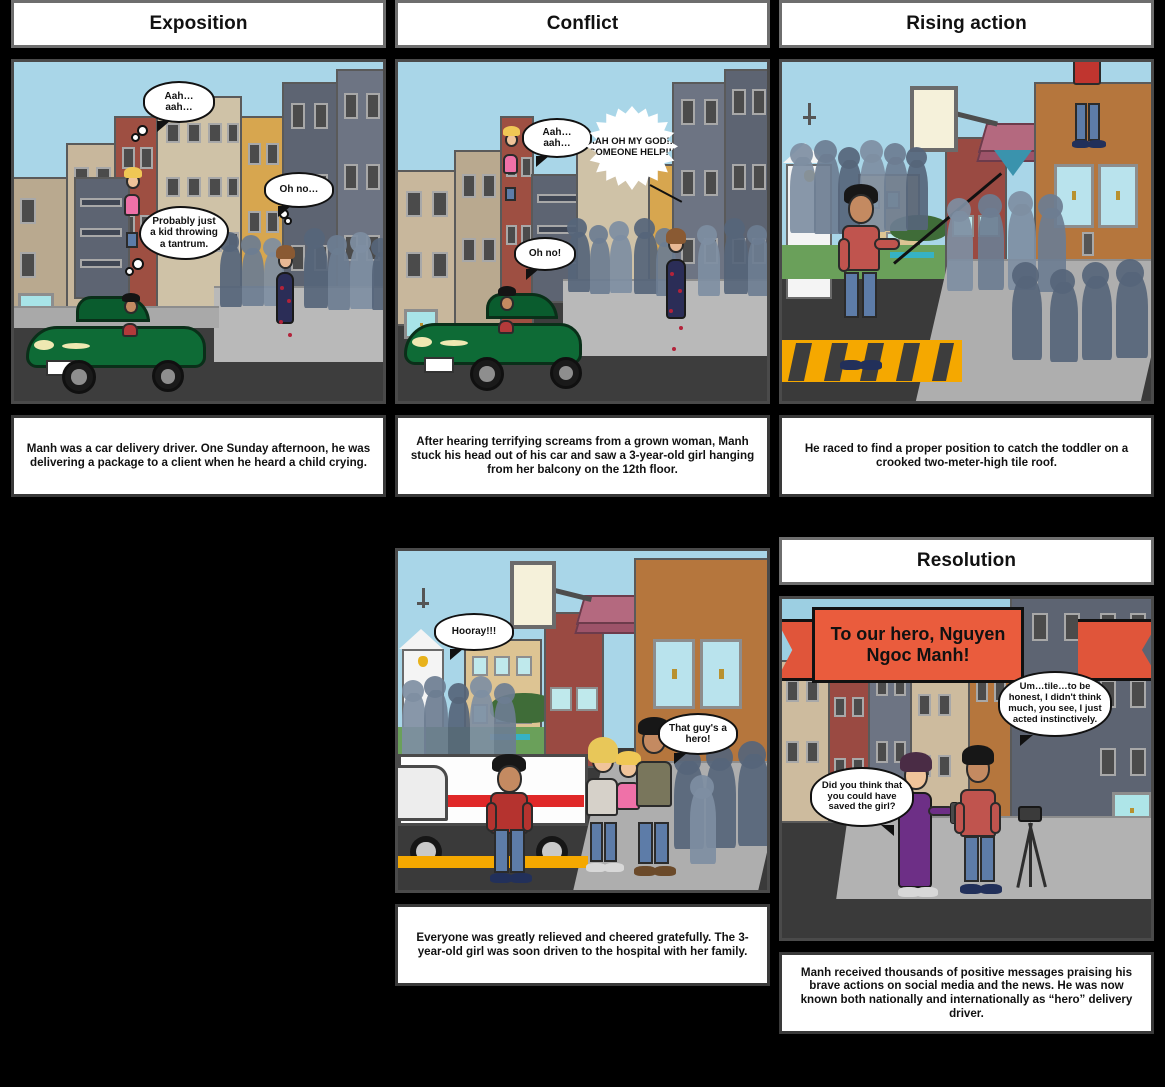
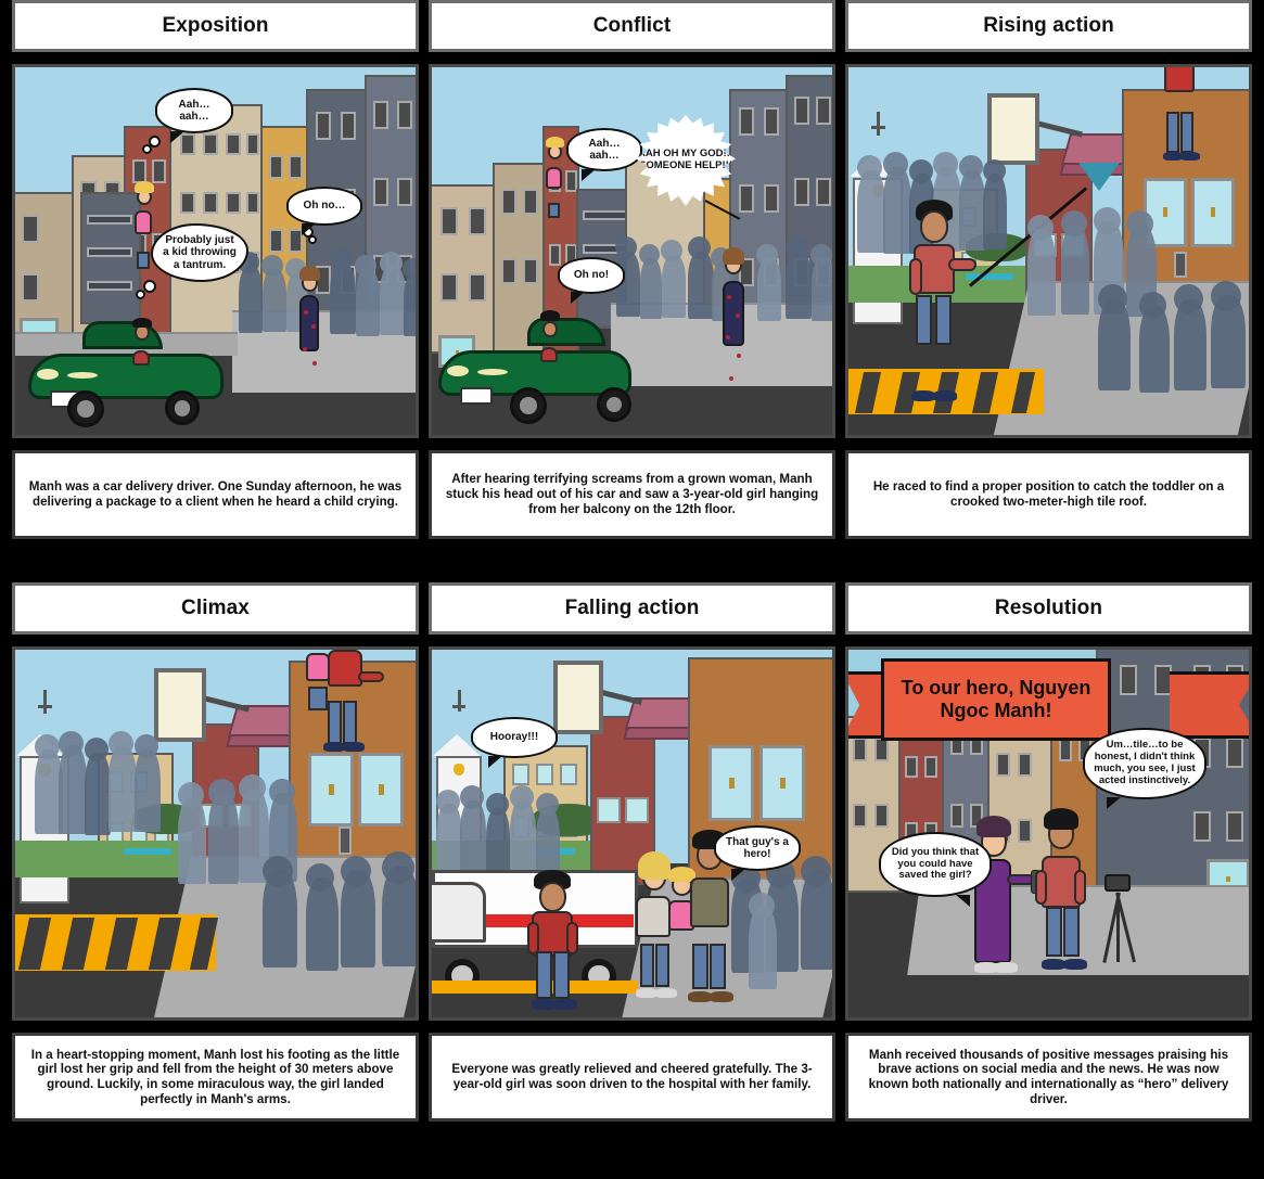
  Exposition
  Aah…
  aah…
  Oh no…
  Probably just a kid throwing a tantrum.
  Manh was a car delivery driver. One Sunday afternoon, he was delivering a package to a client when he heard a child crying.
  Conflict
  Aah…
  aah…
  AH OH MY GOD! OMEONE HELP!
  Oh no!
  After hearing terrifying screams from a grown woman, Manh stuck his head out of his car and saw a 3-year-old girl hanging from her balcony on the 12th floor.
  Rising action
  He raced to find a proper position to catch the toddler on a crooked two-meter-high tile roof.
+ Climax
+ In a heart-stopping moment, Manh lost his footing as the little girl lost her grip and fell from the height of 30 meters above ground. Luckily, in some miraculous way, the girl landed perfectly in Manh's arms.
+ Falling action
  Hooray!!!
  That guy's a hero!
  Everyone was greatly relieved and cheered gratefully. The 3-year-old girl was soon driven to the hospital with her family.
  Resolution
  To our hero, Nguyen Ngoc Manh!
  Um…tile…to be honest, I didn't think much, you see, I just acted instinctively.
  Did you think that you could have saved the girl?
  Manh received thousands of positive messages praising his brave actions on social media and the news. He was now known both nationally and internationally as “hero” delivery driver.
